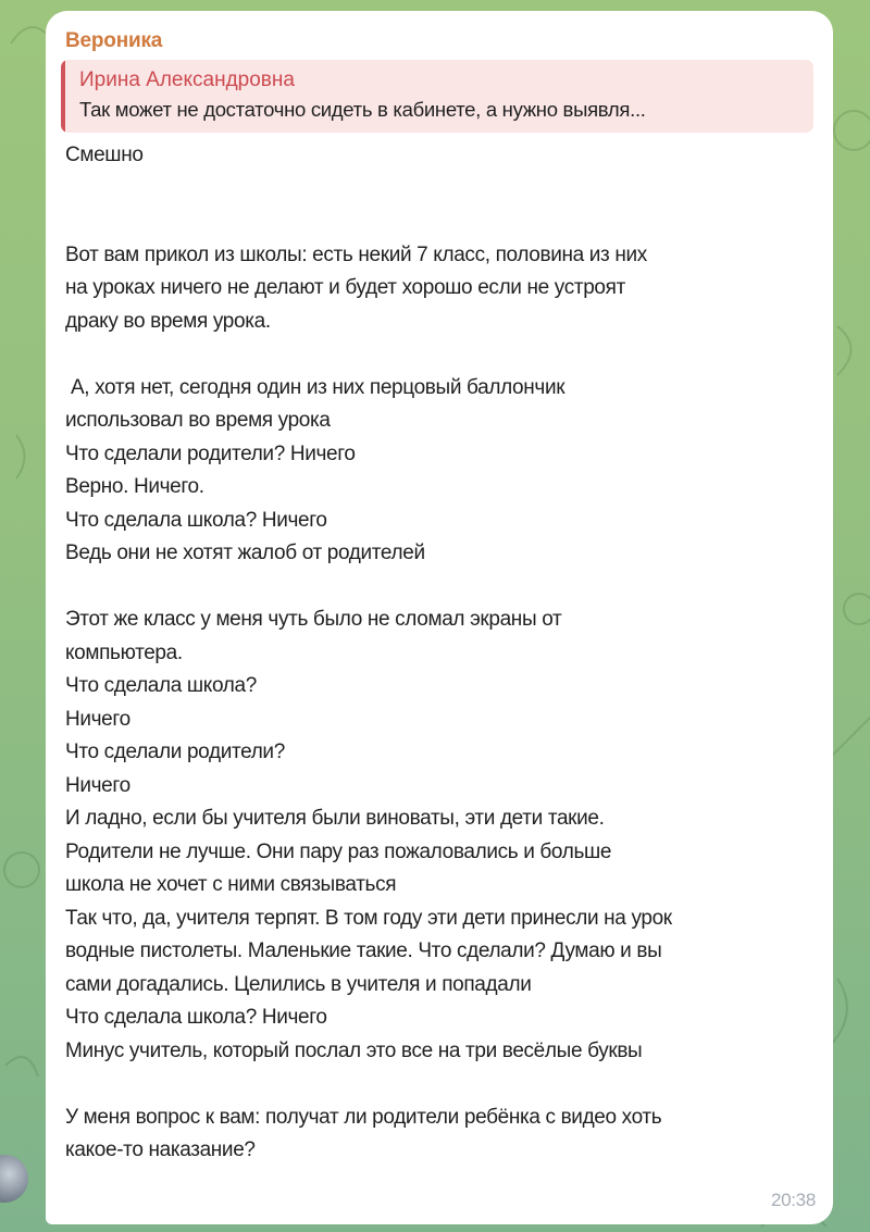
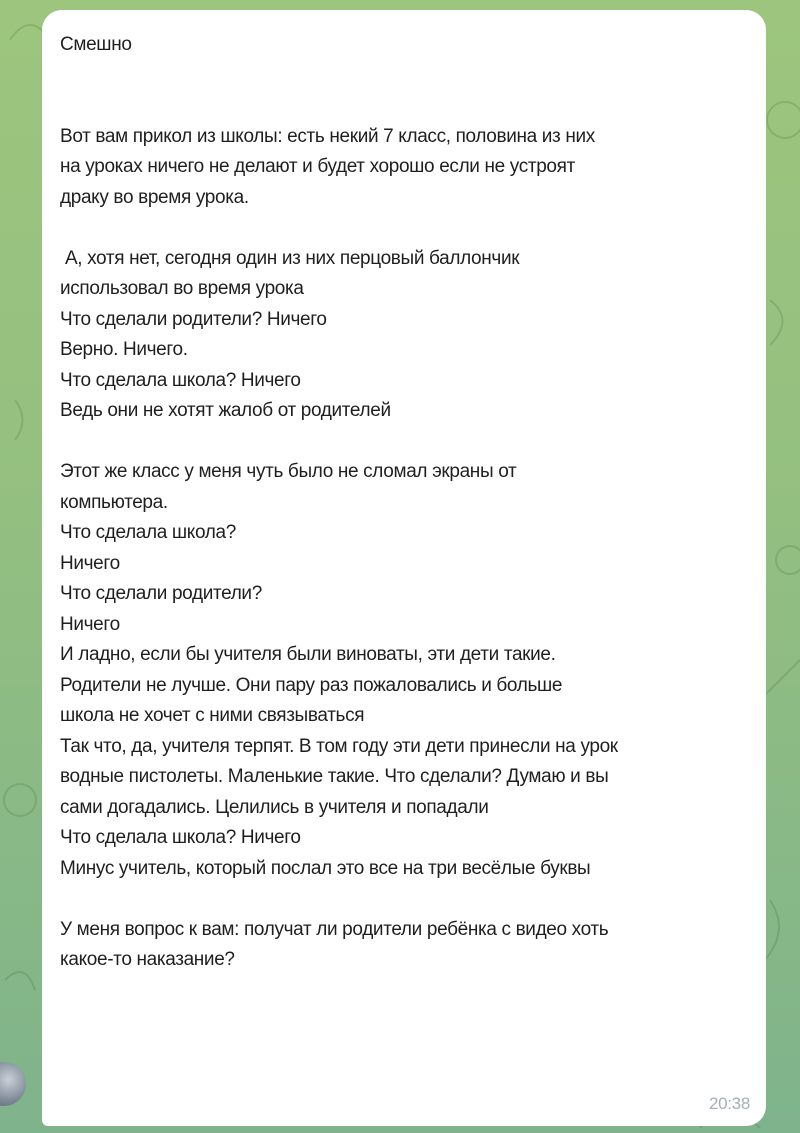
- Вероника
- Ирина Александровна
- Так может не достаточно сидеть в кабинете, а нужно выявля...
  Смешно
  Вот вам прикол из школы: есть некий 7 класс, половина из них
  на уроках ничего не делают и будет хорошо если не устроят
  драку во время урока.
  А, хотя нет, сегодня один из них перцовый баллончик
  использовал во время урока
  Что сделали родители? Ничего
  Верно. Ничего.
  Что сделала школа? Ничего
  Ведь они не хотят жалоб от родителей
  Этот же класс у меня чуть было не сломал экраны от
  компьютера.
  Что сделала школа?
  Ничего
  Что сделали родители?
  Ничего
  И ладно, если бы учителя были виноваты, эти дети такие.
  Родители не лучше. Они пару раз пожаловались и больше
  школа не хочет с ними связываться
  Так что, да, учителя терпят. В том году эти дети принесли на урок
  водные пистолеты. Маленькие такие. Что сделали? Думаю и вы
  сами догадались. Целились в учителя и попадали
  Что сделала школа? Ничего
  Минус учитель, который послал это все на три весёлые буквы
  У меня вопрос к вам: получат ли родители ребёнка с видео хоть
  какое-то наказание?
  20:38
